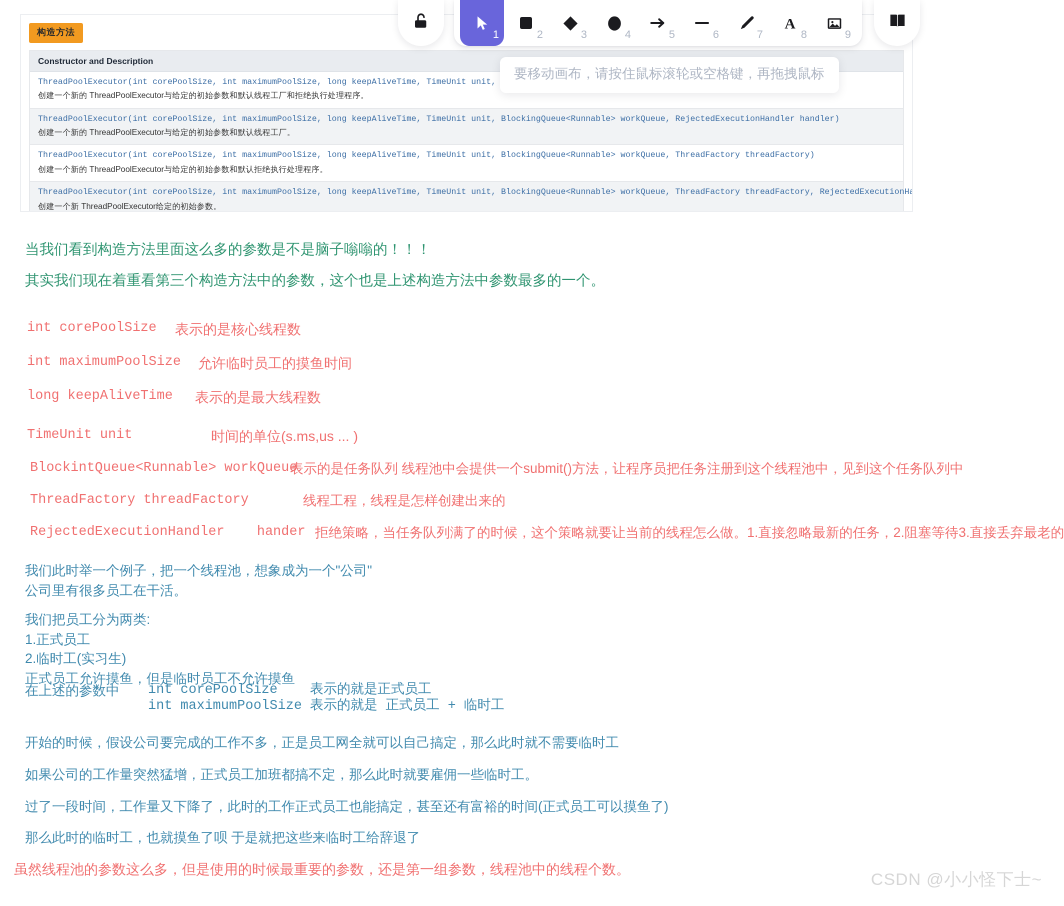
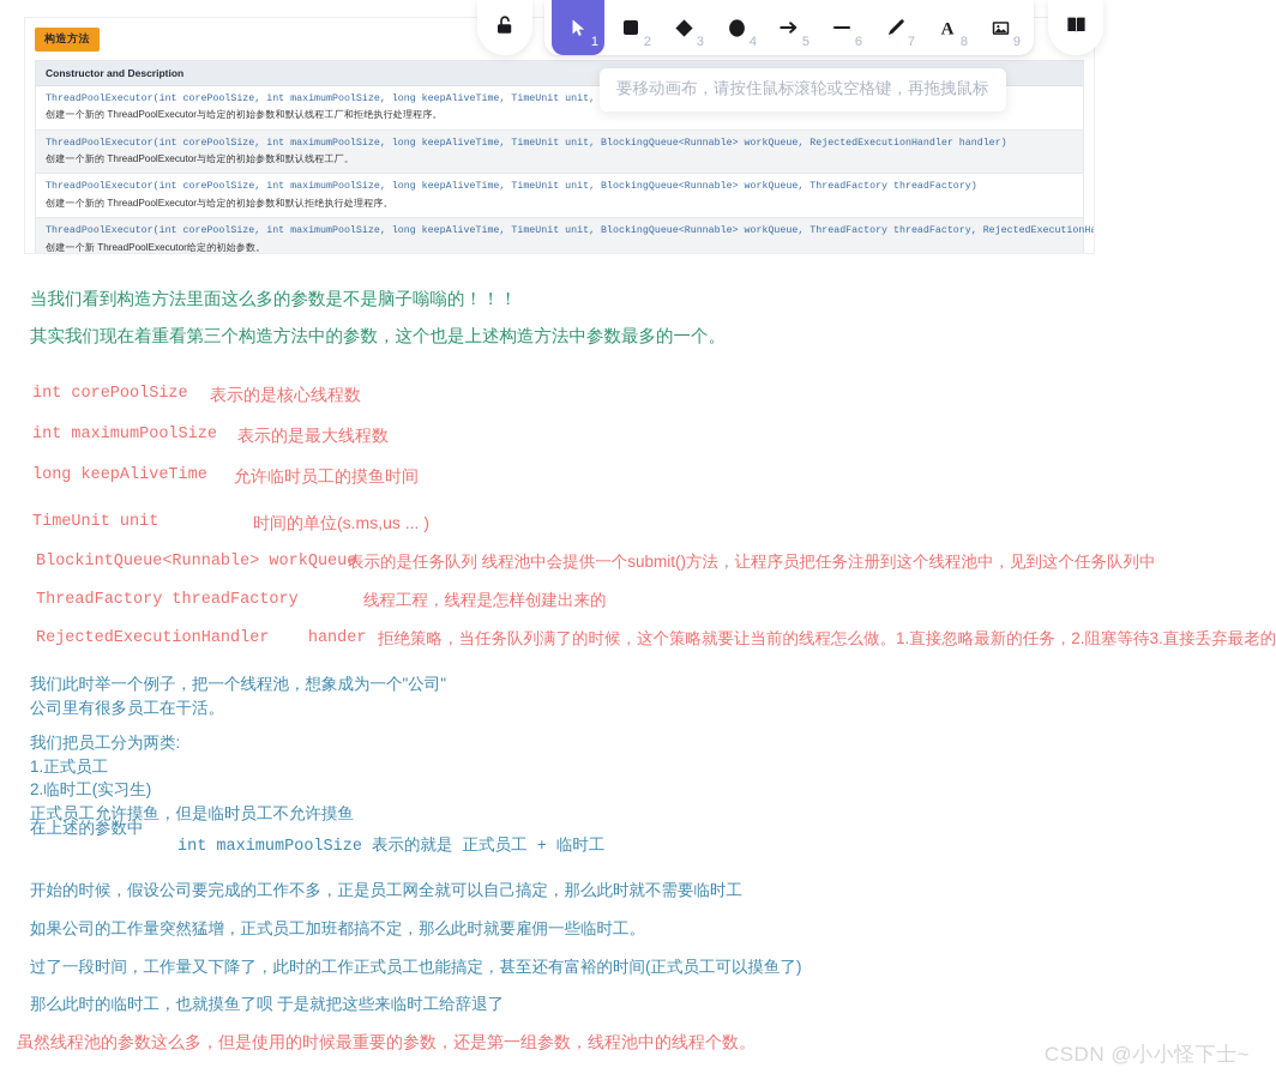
  构造方法
  Constructor and Description
  ThreadPoolExecutor(int corePoolSize, int maximumPoolSize, long keepAliveTime, TimeUnit unit,
  创建一个新的 ThreadPoolExecutor与给定的初始参数和默认线程工厂和拒绝执行处理程序。
  ThreadPoolExecutor(int corePoolSize, int maximumPoolSize, long keepAliveTime, TimeUnit unit, BlockingQueue<Runnable> workQueue, RejectedExecutionHandler handler)
  创建一个新的 ThreadPoolExecutor与给定的初始参数和默认线程工厂。
  ThreadPoolExecutor(int corePoolSize, int maximumPoolSize, long keepAliveTime, TimeUnit unit, BlockingQueue<Runnable> workQueue, ThreadFactory threadFactory)
  创建一个新的 ThreadPoolExecutor与给定的初始参数和默认拒绝执行处理程序。
  ThreadPoolExecutor(int corePoolSize, int maximumPoolSize, long keepAliveTime, TimeUnit unit, BlockingQueue<Runnable> workQueue, ThreadFactory threadFactory, RejectedExecutionHa
  创建一个新 ThreadPoolExecutor给定的初始参数。
  1
  2
  3
  4
  5
  6
  7
  A
  8
  9
  要移动画布，请按住鼠标滚轮或空格键，再拖拽鼠标
  当我们看到构造方法里面这么多的参数是不是脑子嗡嗡的！！！
  其实我们现在着重看第三个构造方法中的参数，这个也是上述构造方法中参数最多的一个。
  int corePoolSize
  表示的是核心线程数
  int maximumPoolSize
- 允许临时员工的摸鱼时间
+ 表示的是最大线程数
  long keepAliveTime
- 表示的是最大线程数
+ 允许临时员工的摸鱼时间
  TimeUnit unit
  时间的单位(s.ms,us ... )
  BlockintQueue<Runnable> workQueue
  表示的是任务队列 线程池中会提供一个submit()方法，让程序员把任务注册到这个线程池中，见到这个任务队列中
  ThreadFactory threadFactory
  线程工程，线程是怎样创建出来的
  RejectedExecutionHandler hander
  拒绝策略，当任务队列满了的时候，这个策略就要让当前的线程怎么做。1.直接忽略最新的任务，2.阻塞等待3.直接丢弃最老的
  我们此时举一个例子，把一个线程池，想象成为一个"公司"
  公司里有很多员工在干活。
  我们把员工分为两类:
  1.正式员工
  2.临时工(实习生)
  正式员工允许摸鱼，但是临时员工不允许摸鱼
  在上述的参数中
- int corePoolSize 表示的就是正式员工
  int maximumPoolSize 表示的就是 正式员工 + 临时工
  开始的时候，假设公司要完成的工作不多，正是员工网全就可以自己搞定，那么此时就不需要临时工
  如果公司的工作量突然猛增，正式员工加班都搞不定，那么此时就要雇佣一些临时工。
  过了一段时间，工作量又下降了，此时的工作正式员工也能搞定，甚至还有富裕的时间(正式员工可以摸鱼了)
  那么此时的临时工，也就摸鱼了呗 于是就把这些来临时工给辞退了
  虽然线程池的参数这么多，但是使用的时候最重要的参数，还是第一组参数，线程池中的线程个数。
  CSDN @小小怪下士~
